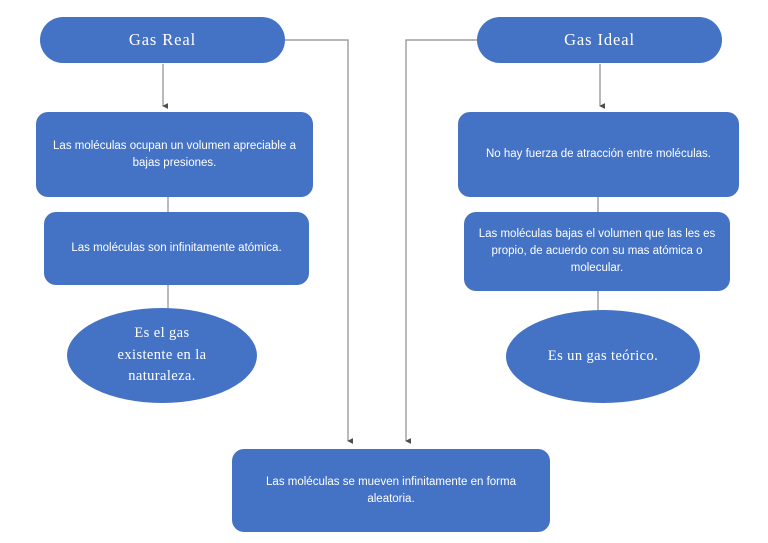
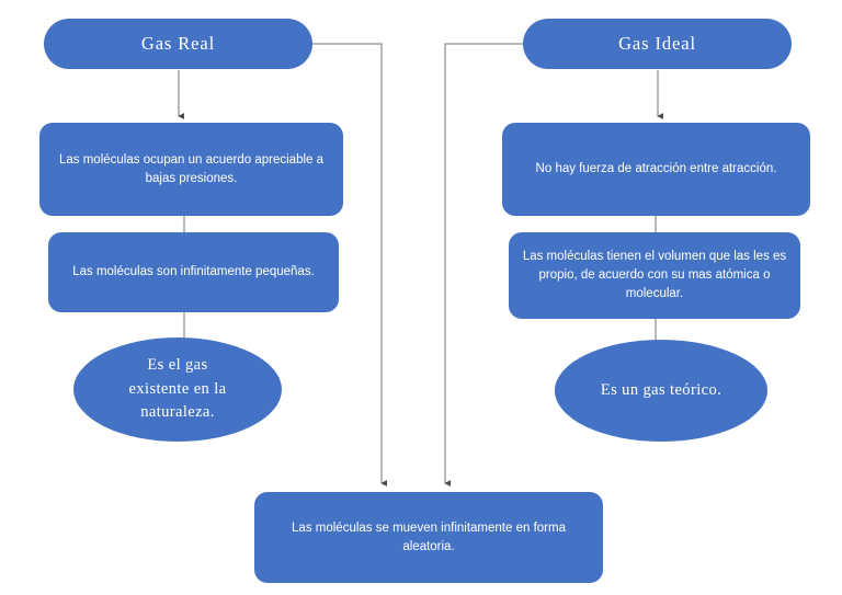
  Gas Real
  Gas Ideal
- Las moléculas ocupan un volumen apreciable a bajas presiones.
+ Las moléculas ocupan un acuerdo apreciable a bajas presiones.
- Las moléculas son infinitamente atómica.
+ Las moléculas son infinitamente pequeñas.
  Es el gas
  existente en la
  naturaleza.
- No hay fuerza de atracción entre moléculas.
+ No hay fuerza de atracción entre atracción.
- Las moléculas bajas el volumen que las les es propio, de acuerdo con su mas atómica o molecular.
+ Las moléculas tienen el volumen que las les es propio, de acuerdo con su mas atómica o molecular.
  Es un gas teórico.
  Las moléculas se mueven infinitamente en forma aleatoria.
